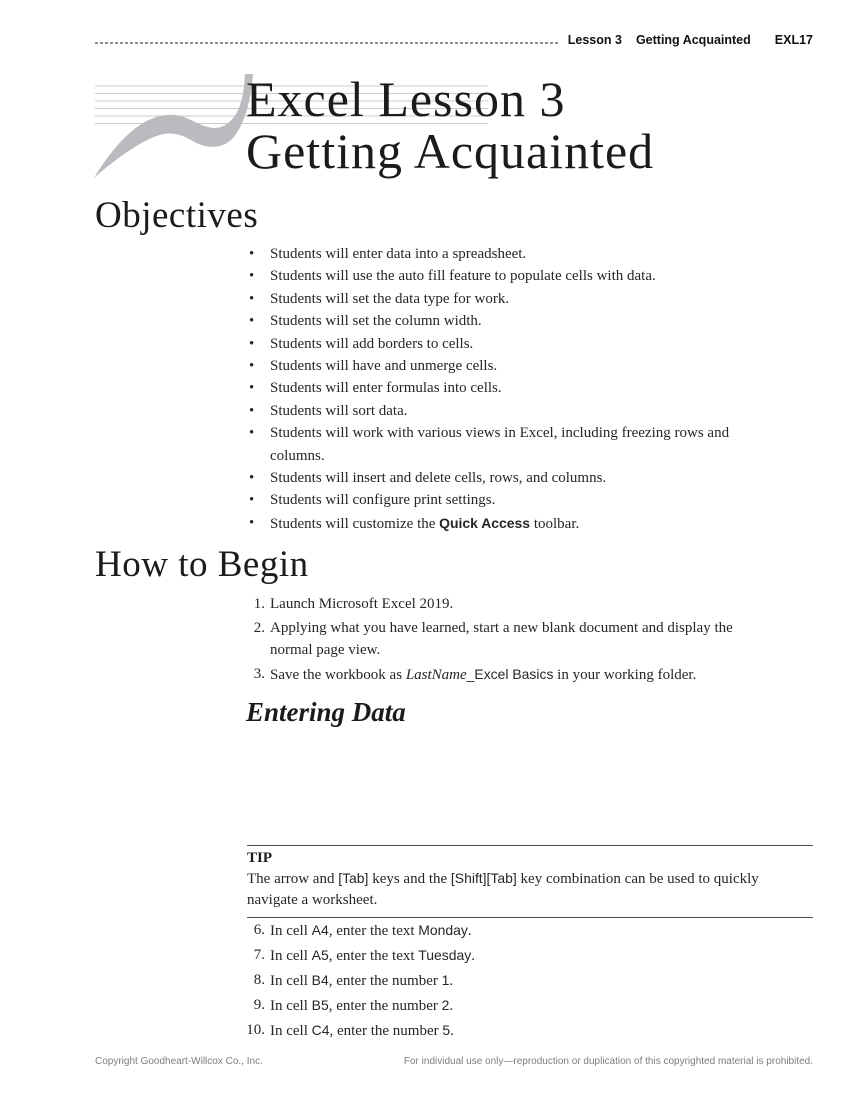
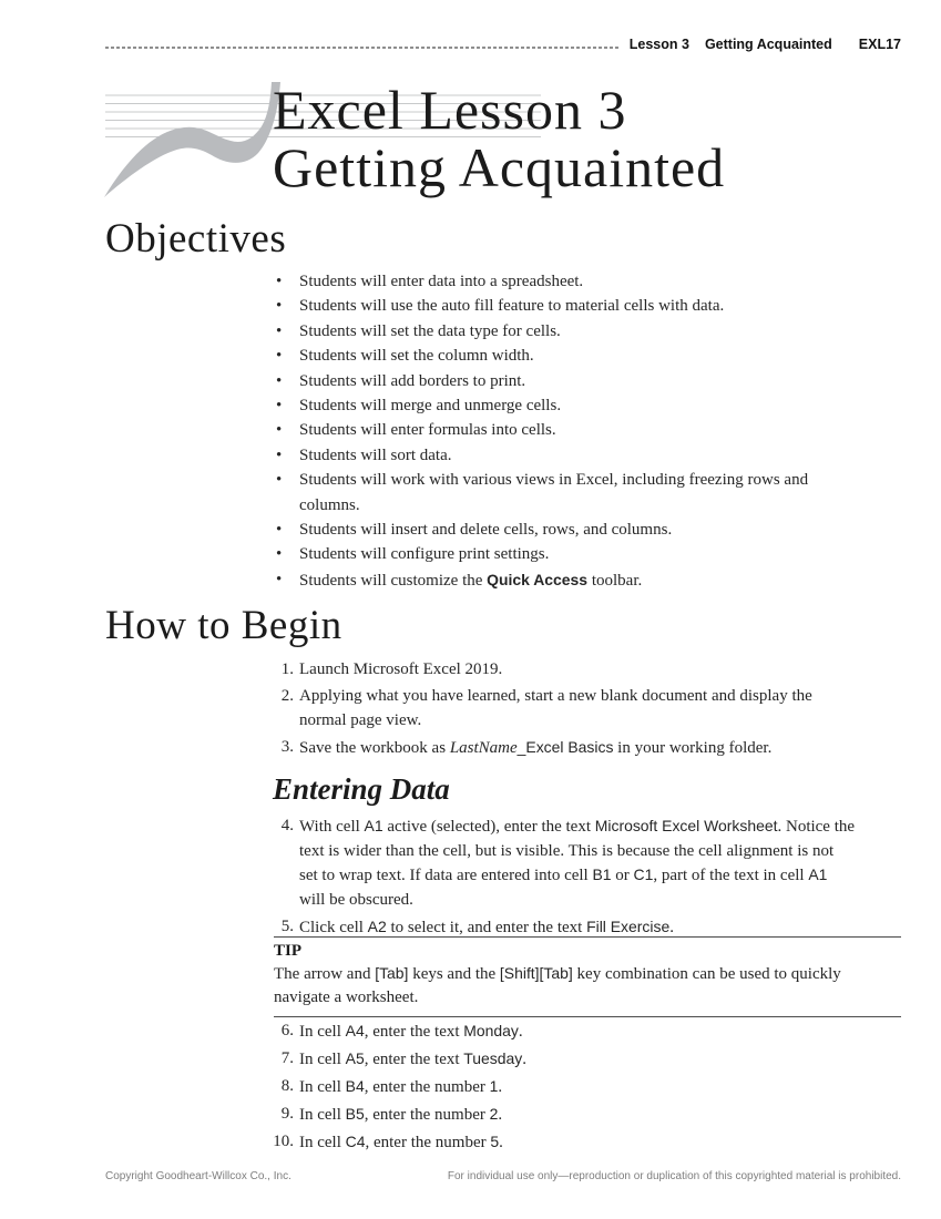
  Lesson 3
  Getting Acquainted
  EXL17
  Excel Lesson 3
  Getting Acquainted
  Objectives
  •
  Students will enter data into a spreadsheet.
  •
- Students will use the auto fill feature to populate cells with data.
+ Students will use the auto fill feature to material cells with data.
  •
- Students will set the data type for work.
+ Students will set the data type for cells.
  •
  Students will set the column width.
  •
- Students will add borders to cells.
+ Students will add borders to print.
  •
- Students will have and unmerge cells.
+ Students will merge and unmerge cells.
  •
  Students will enter formulas into cells.
  •
  Students will sort data.
  •
  Students will work with various views in Excel, including freezing rows and
  columns.
  •
  Students will insert and delete cells, rows, and columns.
  •
  Students will configure print settings.
  •
  Students will customize the Quick Access toolbar.
  How to Begin
  1.
  Launch Microsoft Excel 2019.
  2.
  Applying what you have learned, start a new blank document and display the
  normal page view.
  3.
  Save the workbook as LastName_Excel Basics in your working folder.
  Entering Data
+ 4.
+ With cell A1 active (selected), enter the text Microsoft Excel Worksheet. Notice the
+ text is wider than the cell, but is visible. This is because the cell alignment is not
+ set to wrap text. If data are entered into cell B1 or C1, part of the text in cell A1
+ will be obscured.
+ 5.
+ Click cell A2 to select it, and enter the text Fill Exercise.
  TIP
  The arrow and [Tab] keys and the [Shift][Tab] key combination can be used to quickly
  navigate a worksheet.
  6.
  In cell A4, enter the text Monday.
  7.
  In cell A5, enter the text Tuesday.
  8.
  In cell B4, enter the number 1.
  9.
  In cell B5, enter the number 2.
  10.
  In cell C4, enter the number 5.
  Copyright Goodheart-Willcox Co., Inc.
  For individual use only—reproduction or duplication of this copyrighted material is prohibited.
